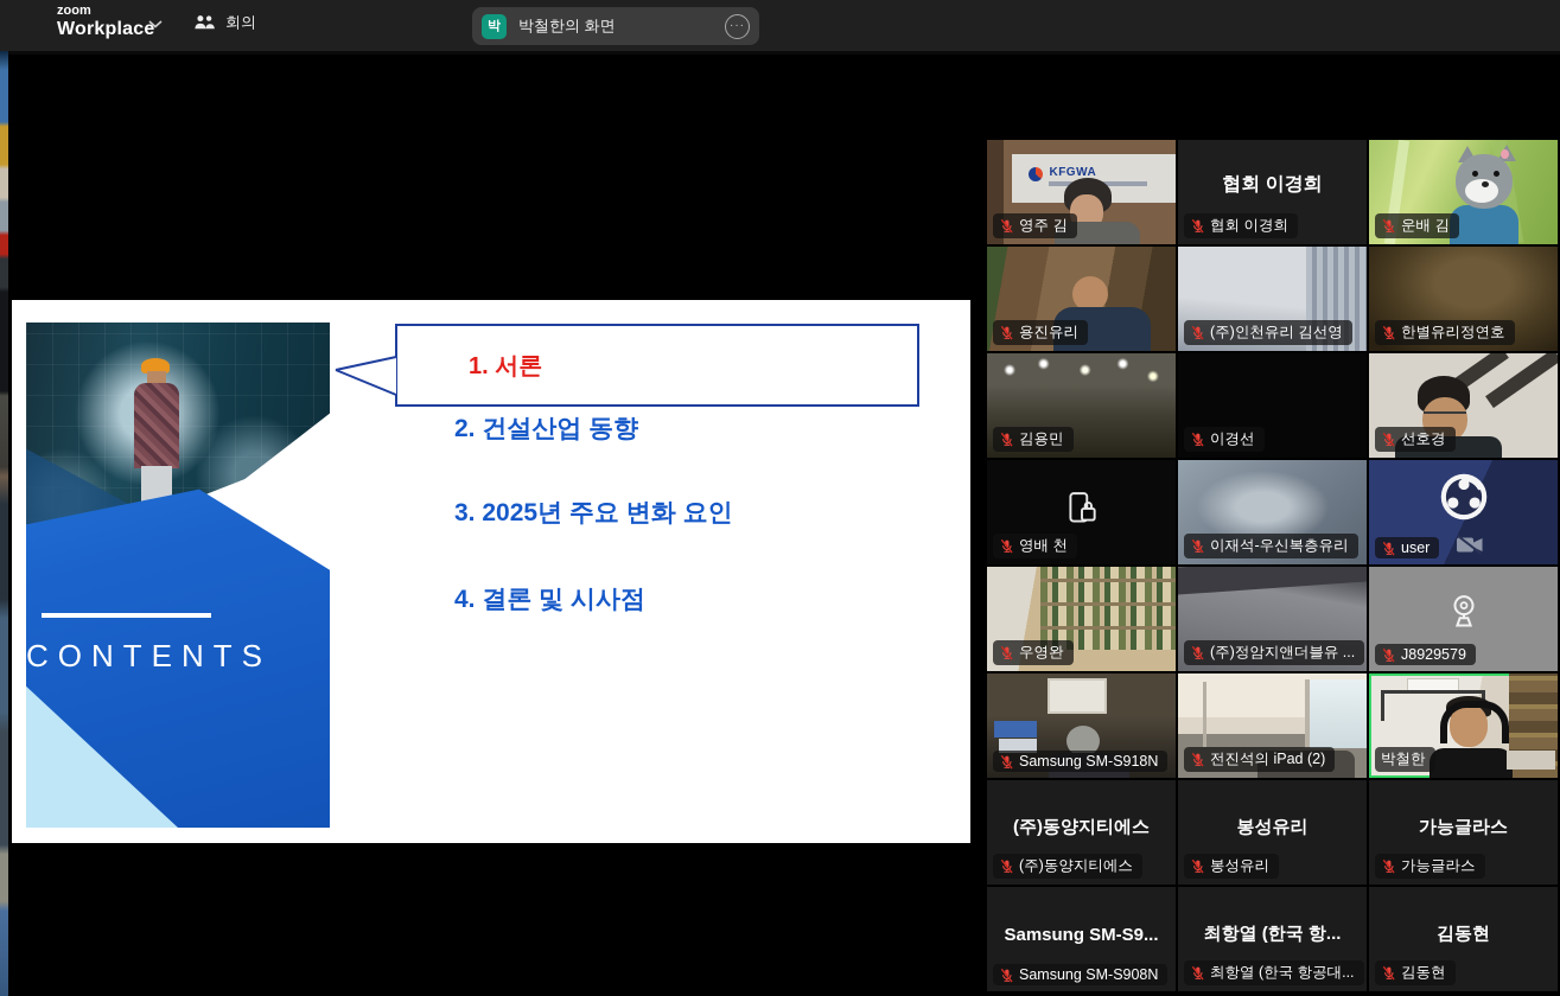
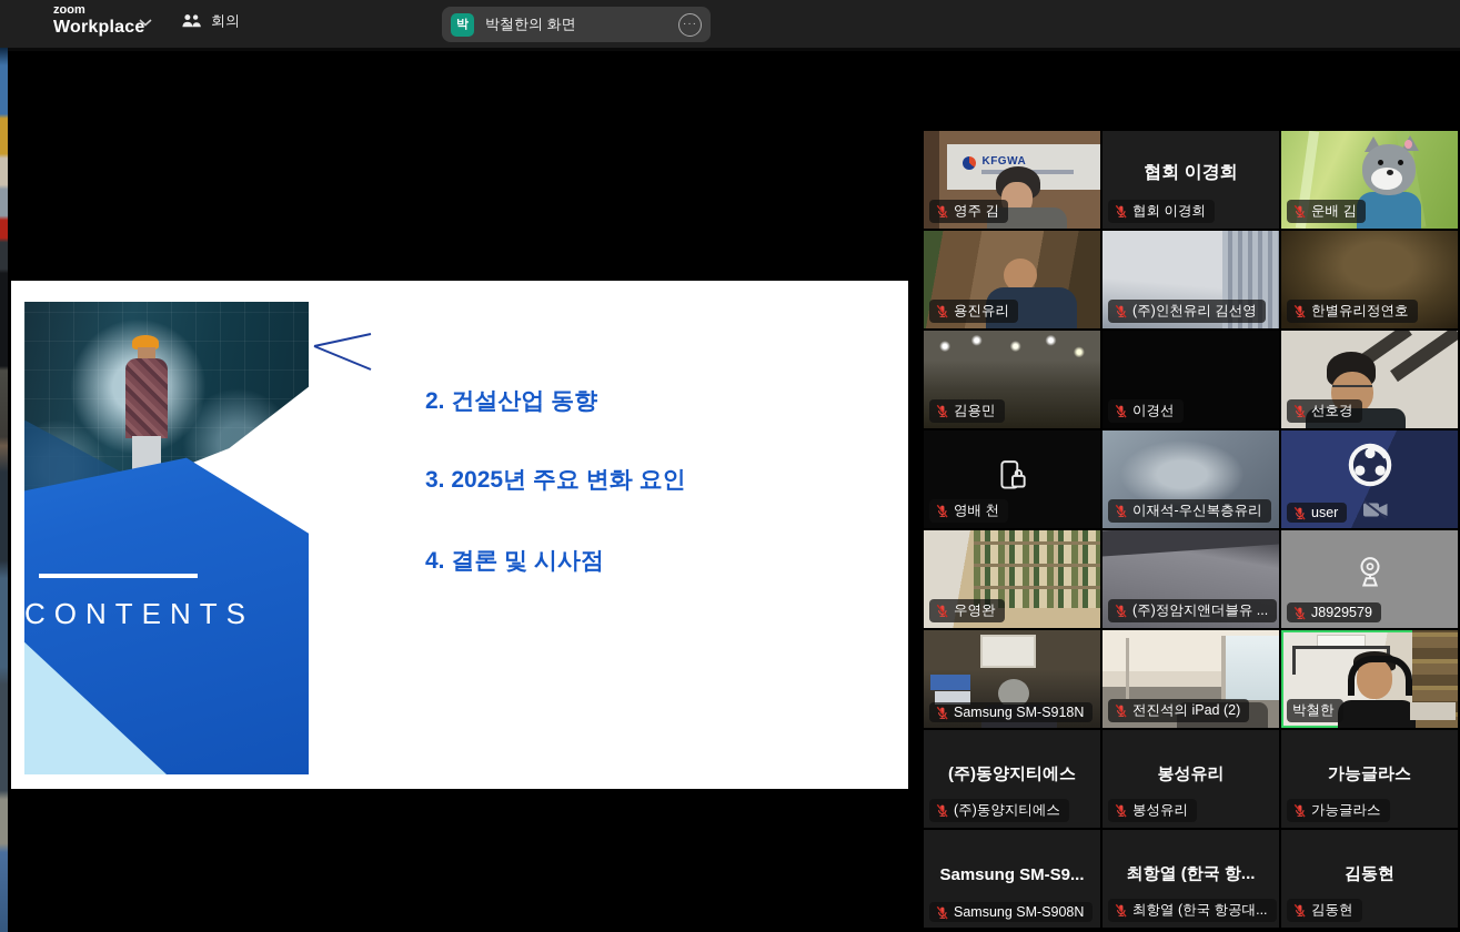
  zoom
  Workplace
  회의
  박
  박철한의 화면
  ···
  CONTENTS
- 1. 서론
  2. 건설산업 동향
  3. 2025년 주요 변화 요인
  4. 결론 및 시사점
  KFGWA
  영주 김
  협회 이경희
  협회 이경희
  운배 김
  용진유리
  (주)인천유리 김선영
  한별유리정연호
  김용민
  이경선
  선호경
  영배 천
  이재석-우신복층유리
  user
  우영완
  (주)정암지앤더블유 ...
  J8929579
  Samsung SM-S918N
  전진석의 iPad (2)
  박철한
  (주)동양지티에스
  (주)동양지티에스
  봉성유리
  봉성유리
  가능글라스
  가능글라스
  Samsung SM-S9...
  Samsung SM-S908N
  최항열 (한국 항...
  최항열 (한국 항공대...
  김동현
  김동현
